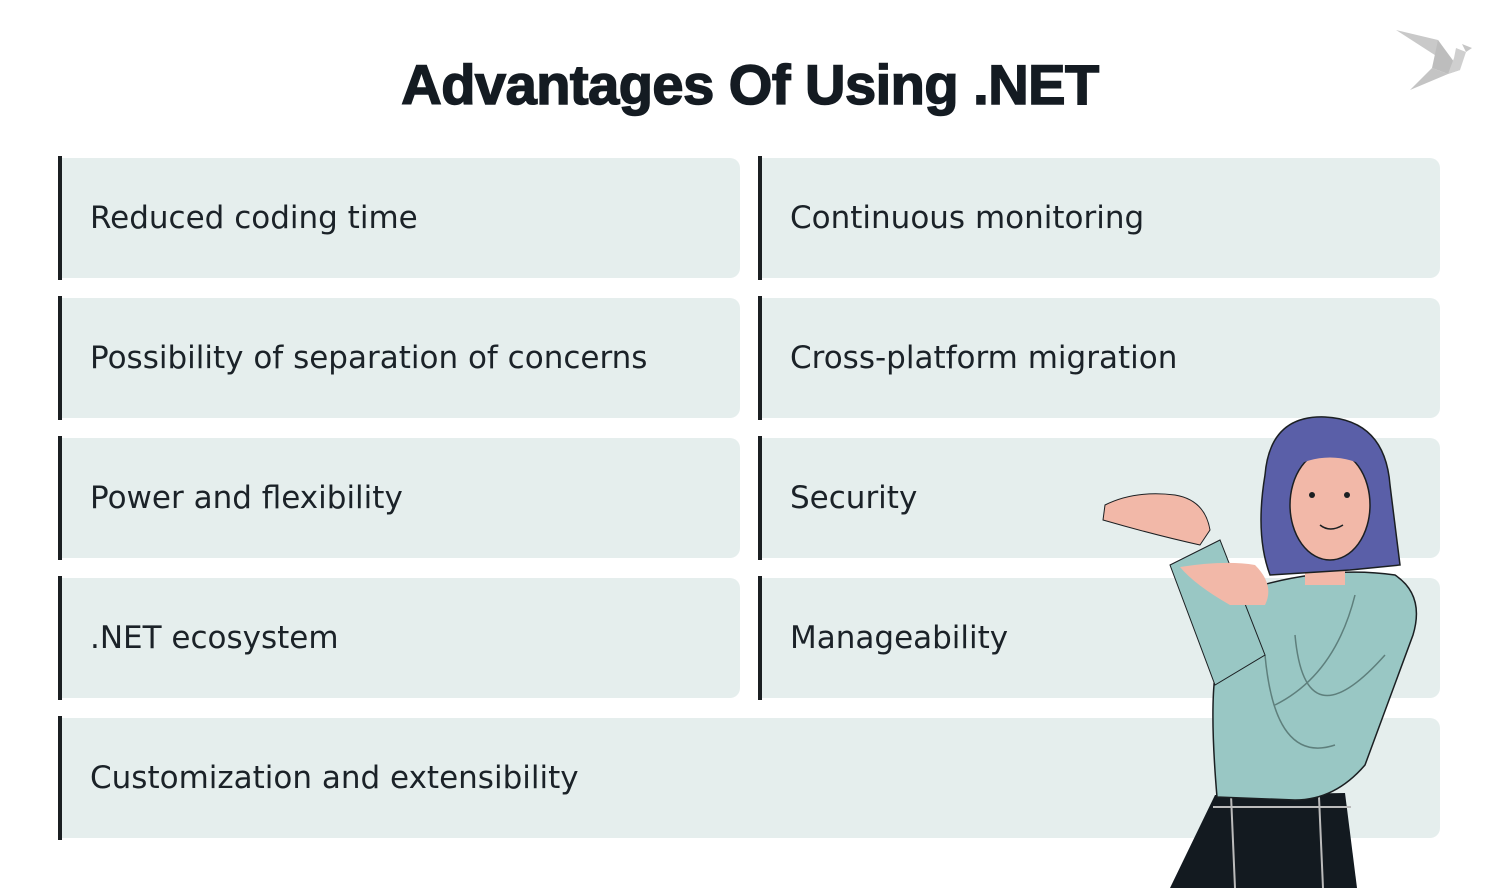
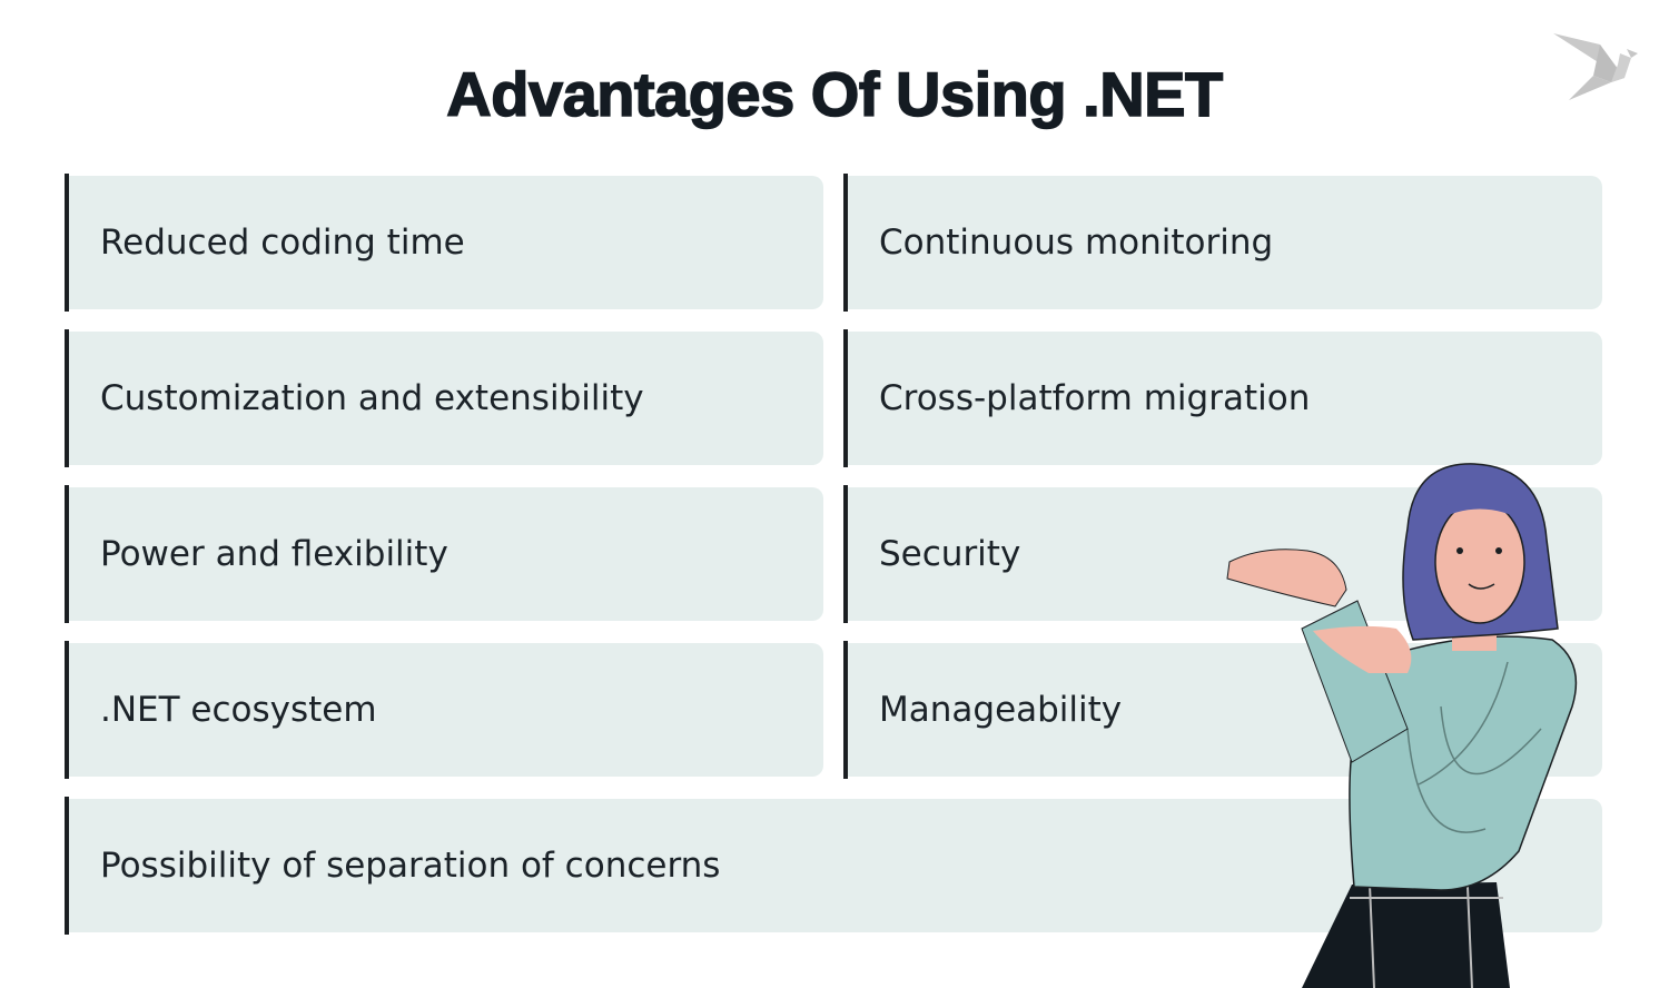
  Advantages Of Using .NET
  Reduced coding time
  Continuous monitoring
- Possibility of separation of concerns
+ Customization and extensibility
  Cross-platform migration
  Power and flexibility
  Security
  .NET ecosystem
  Manageability
- Customization and extensibility
+ Possibility of separation of concerns
